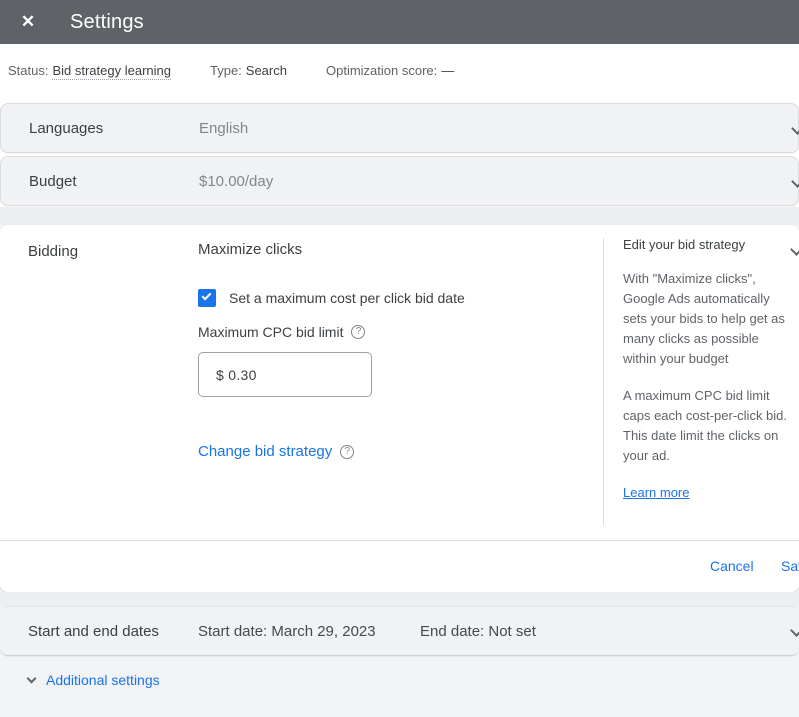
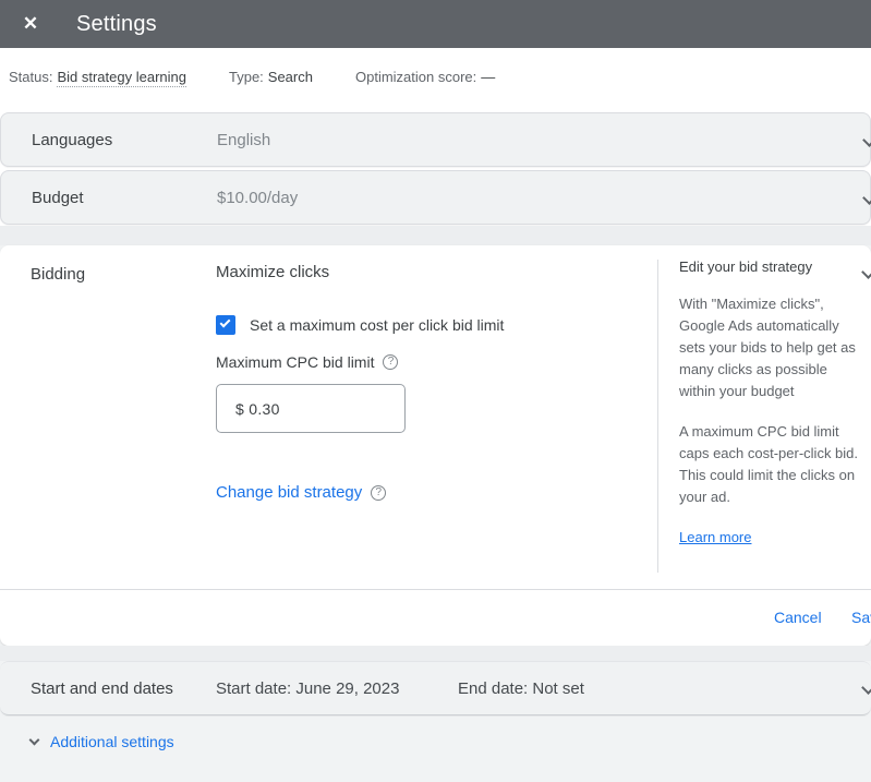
  ✕
  Settings
  Status: Bid strategy learning
  Type: Search
  Optimization score: —
  Languages
  English
  Budget
  $10.00/day
  Bidding
  Maximize clicks
- Set a maximum cost per click bid date
+ Set a maximum cost per click bid limit
  Maximum CPC bid limit
  ?
  $ 0.30
  Change bid strategy
  ?
  Edit your bid strategy
  With "Maximize clicks", Google Ads automatically sets your bids to help get as many clicks as possible within your budget
- A maximum CPC bid limit caps each cost-per-click bid. This date limit the clicks on your ad.
+ A maximum CPC bid limit caps each cost-per-click bid. This could limit the clicks on your ad.
  Learn more
  Cancel
  Start and end dates
- Start date: March 29, 2023
+ Start date: June 29, 2023
  End date: Not set
  Additional settings
